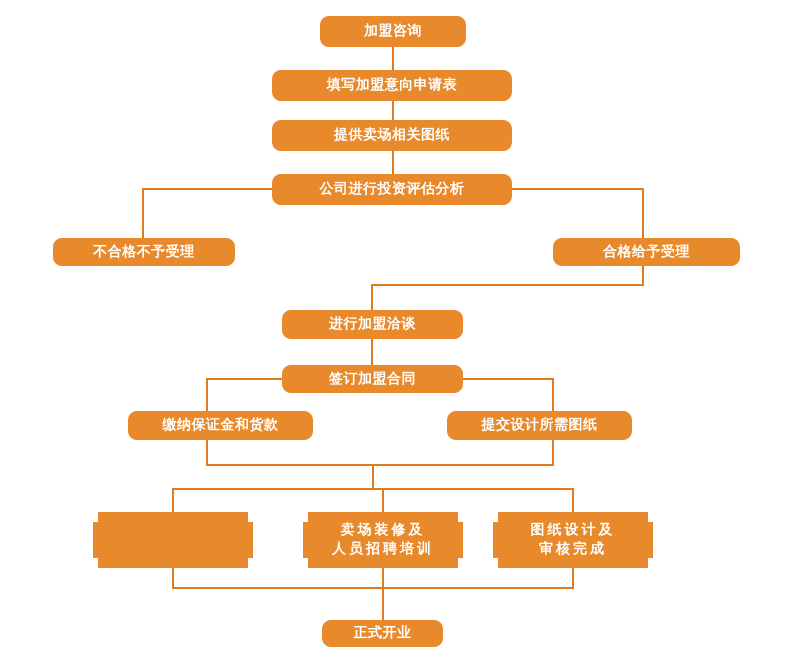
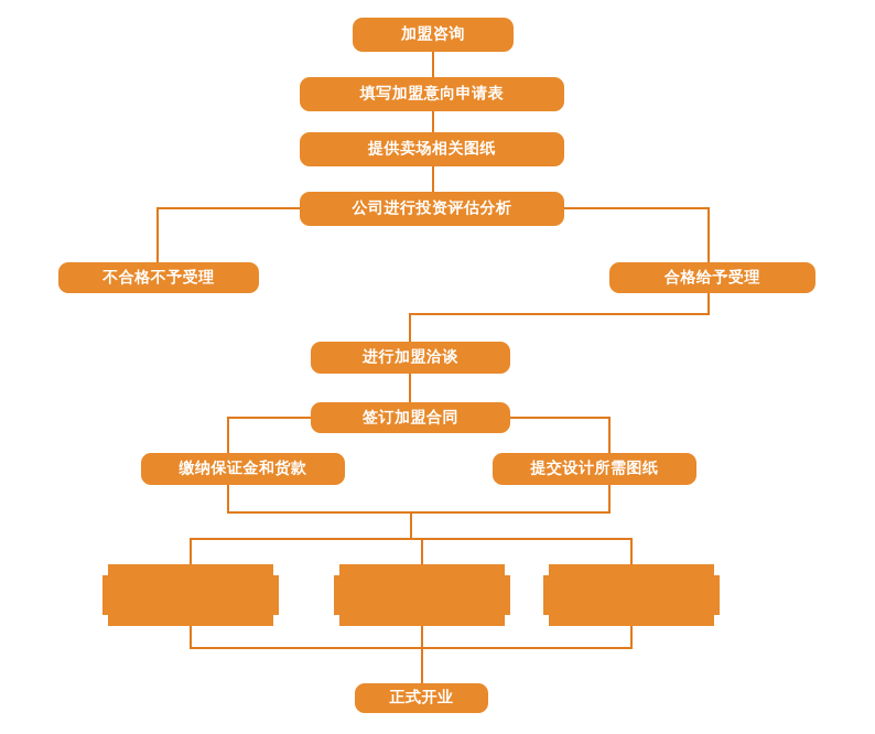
  加盟咨询
  填写加盟意向申请表
  提供卖场相关图纸
  公司进行投资评估分析
  不合格不予受理
  合格给予受理
  进行加盟洽谈
  签订加盟合同
  缴纳保证金和货款
  提交设计所需图纸
- 卖场装修及
- 人员招聘培训
- 图纸设计及
- 审核完成
  正式开业
